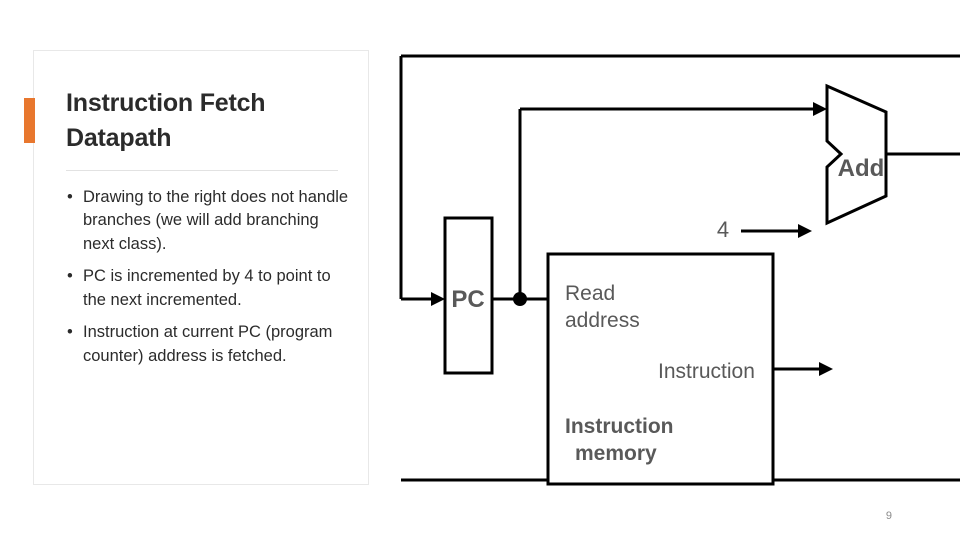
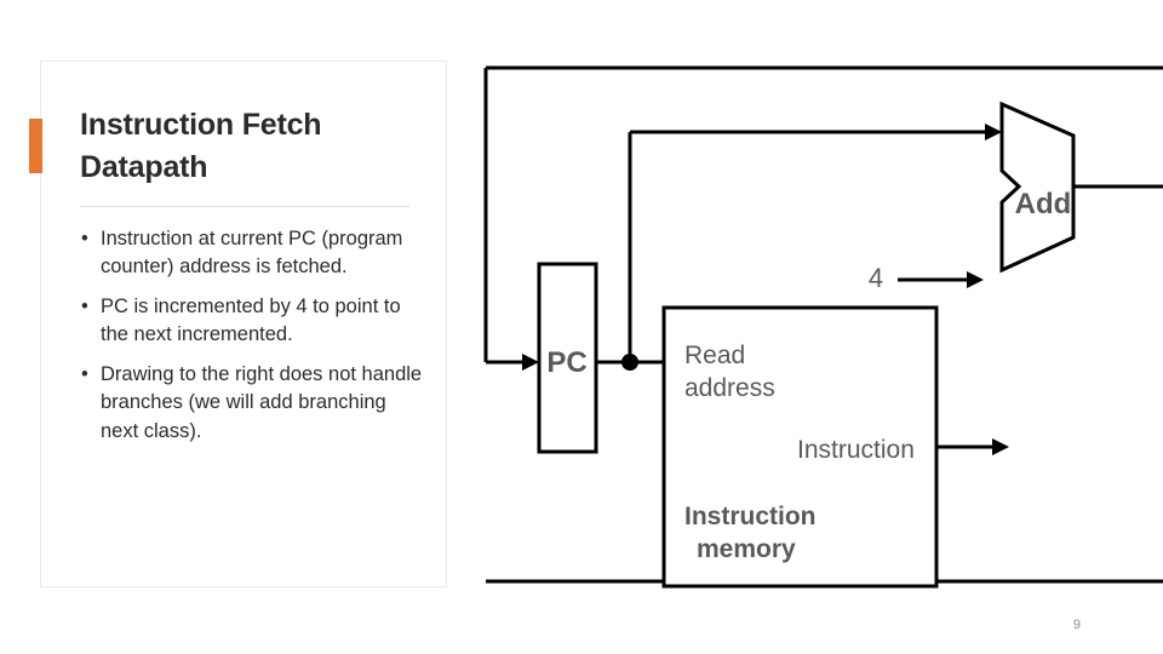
  Instruction Fetch Datapath
  •
- Drawing to the right does not handle branches (we will add branching next class).
+ Instruction at current PC (program counter) address is fetched.
  •
  PC is incremented by 4 to point to the next incremented.
  •
- Instruction at current PC (program counter) address is fetched.
+ Drawing to the right does not handle branches (we will add branching next class).
  PC
  Read
  address
  Instruction
  Instruction
  memory
  4
  Add
  9
